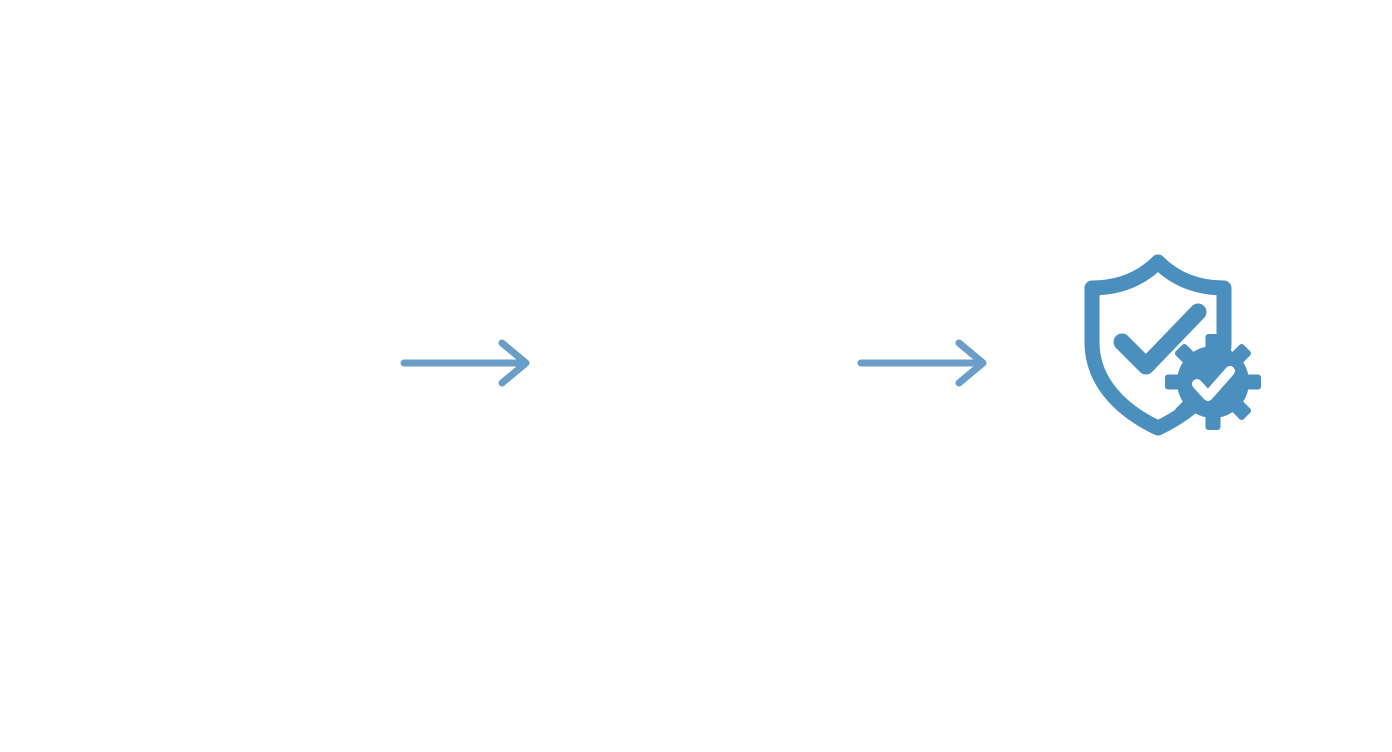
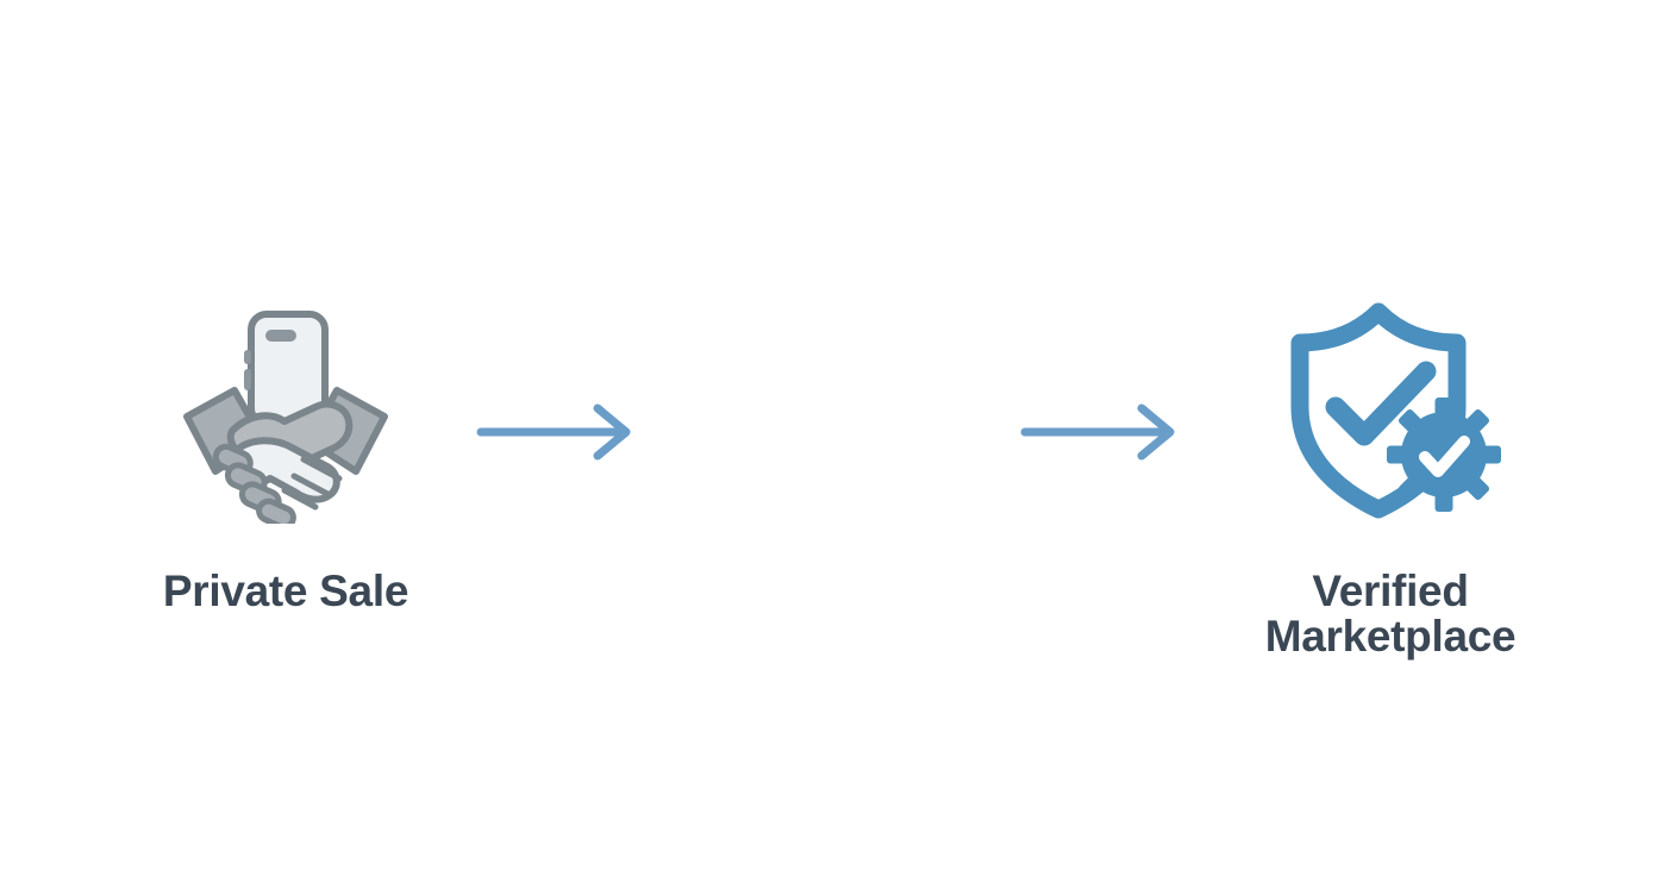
+ Private Sale
+ Verified
+ Marketplace
